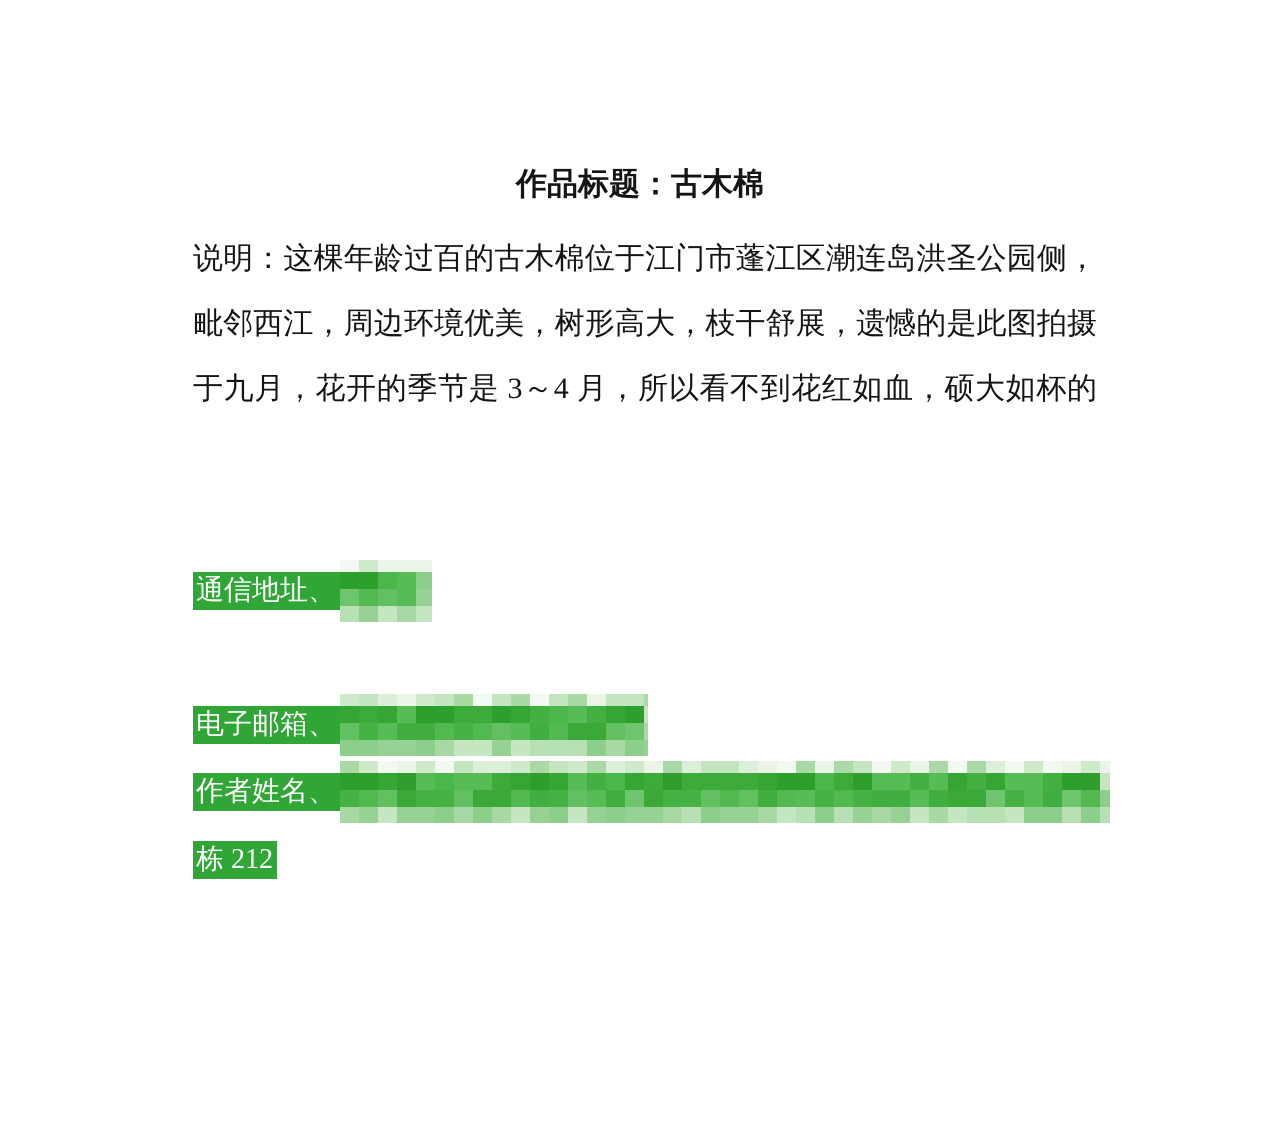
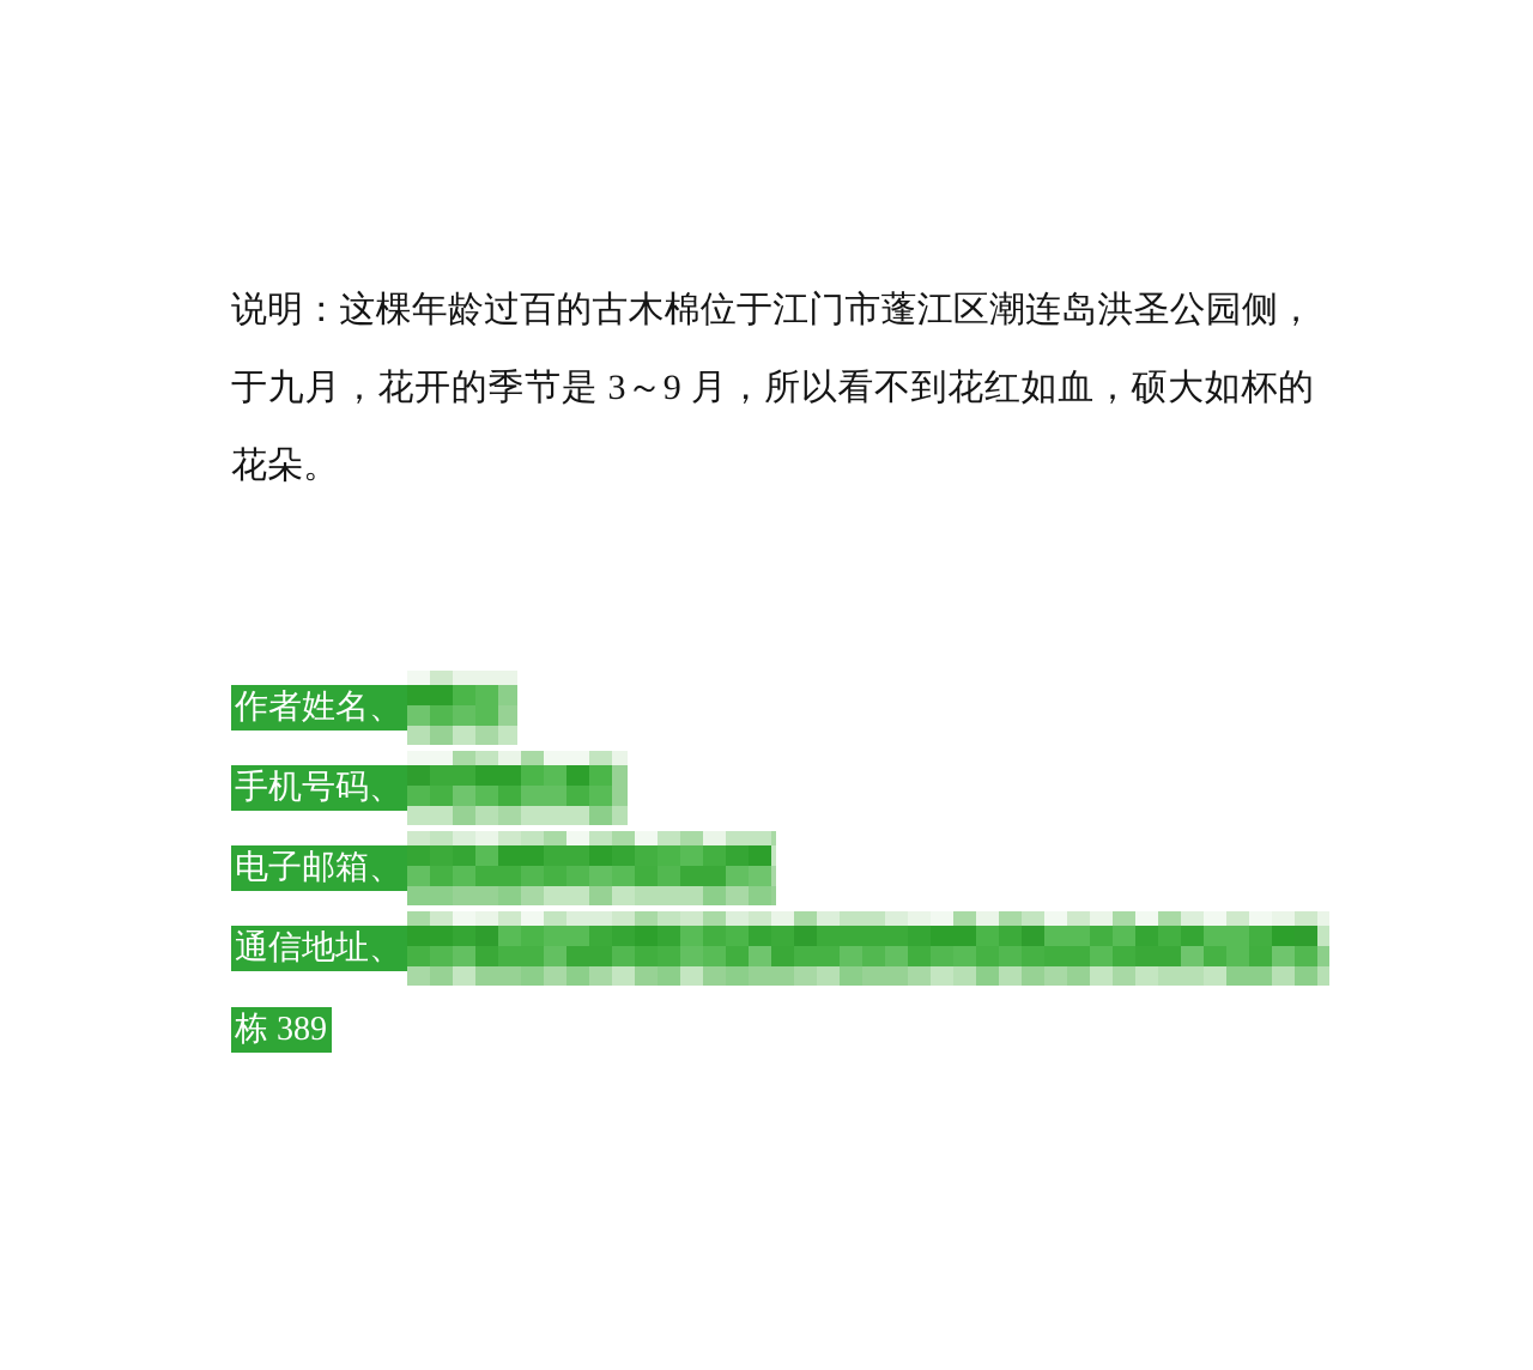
- 作品标题：古木棉
  说明：这棵年龄过百的古木棉位于江门市蓬江区潮连岛洪圣公园侧，
- 毗邻西江，周边环境优美，树形高大，枝干舒展，遗憾的是此图拍摄
- 于九月，花开的季节是 3～4 月，所以看不到花红如血，硕大如杯的
+ 于九月，花开的季节是 3～9 月，所以看不到花红如血，硕大如杯的
+ 花朵。
- 通信地址、
+ 作者姓名、
+ 手机号码、
  电子邮箱、
- 作者姓名、
+ 通信地址、
- 栋 212
+ 栋 389
